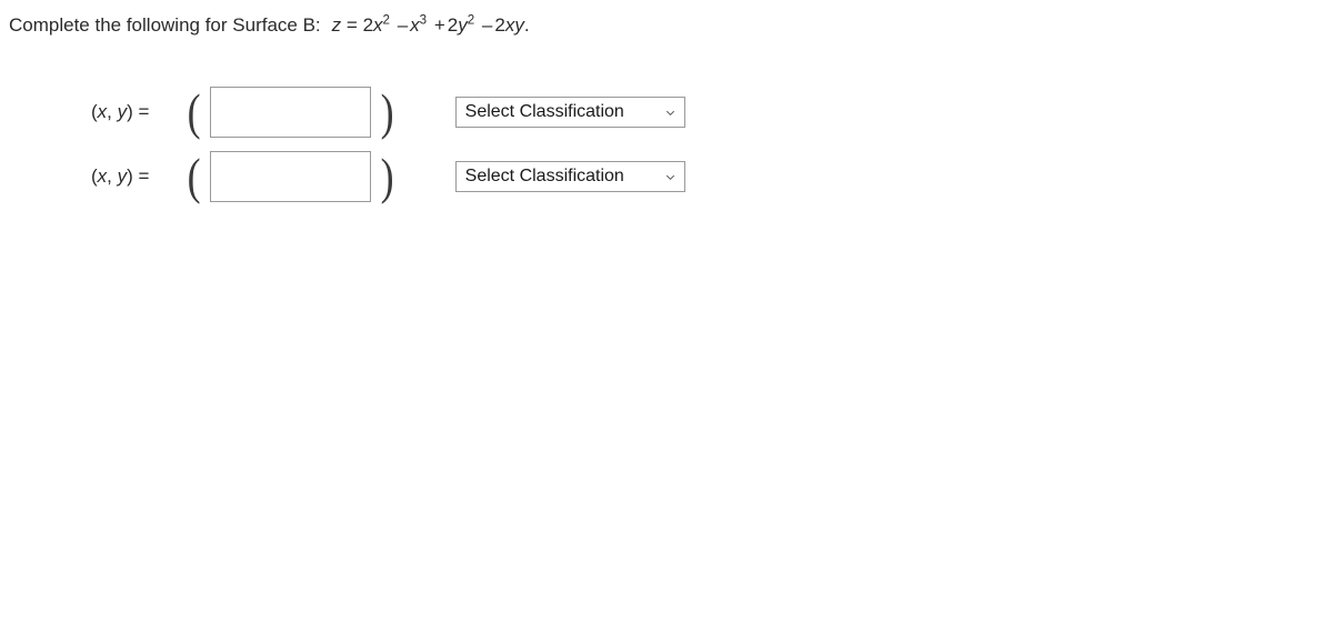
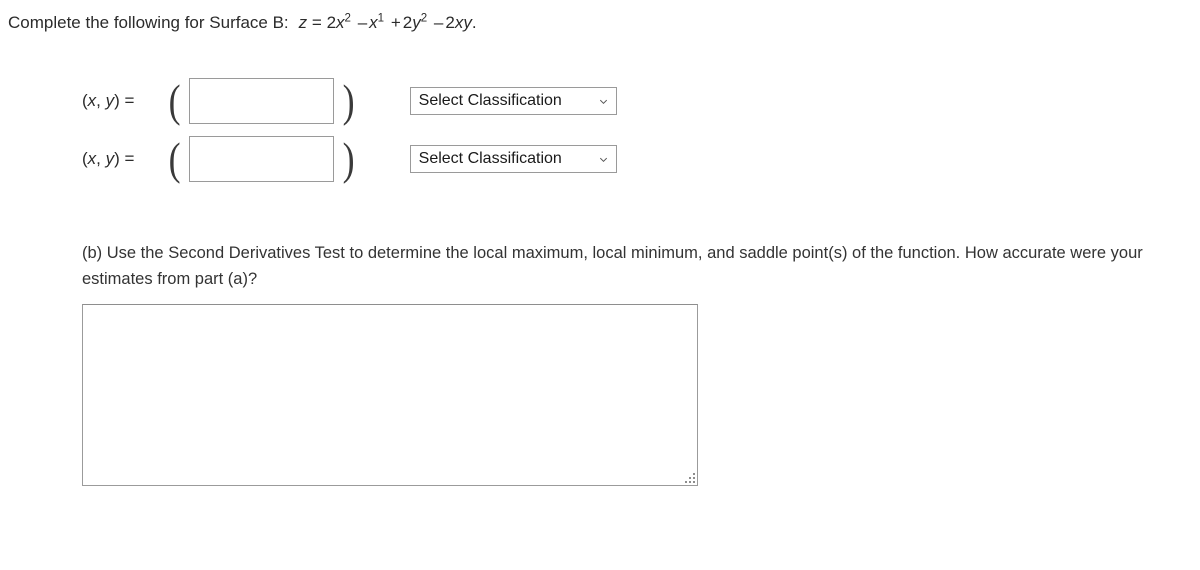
- Complete the following for Surface B: z = 2x2 –x3 +2y2 –2xy.
+ Complete the following for Surface B: z = 2x2 –x1 +2y2 –2xy.
  (x, y) =
  (
  )
  Select Classification
  (x, y) =
  (
  )
  Select Classification
+ (b) Use the Second Derivatives Test to determine the local maximum, local minimum, and saddle point(s) of the function. How accurate were your estimates from part (a)?
